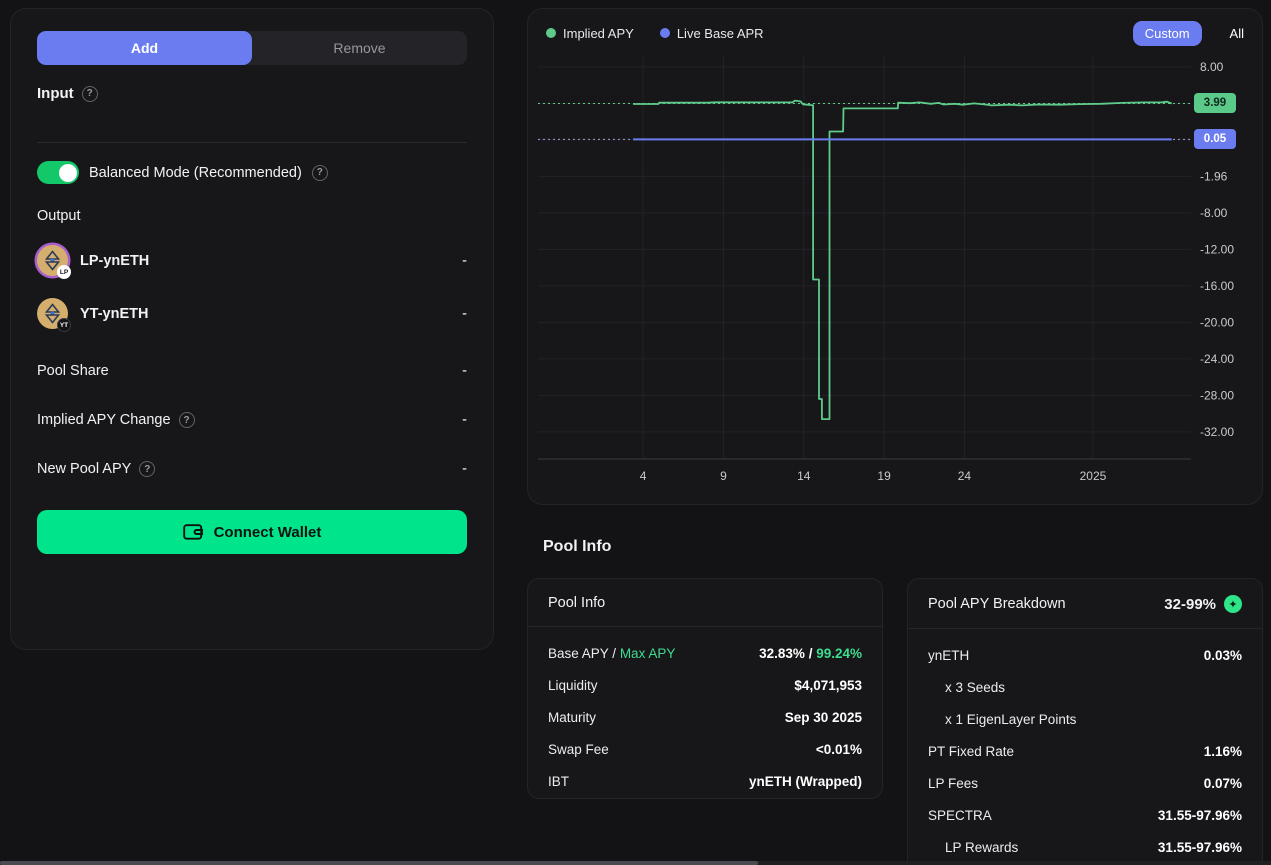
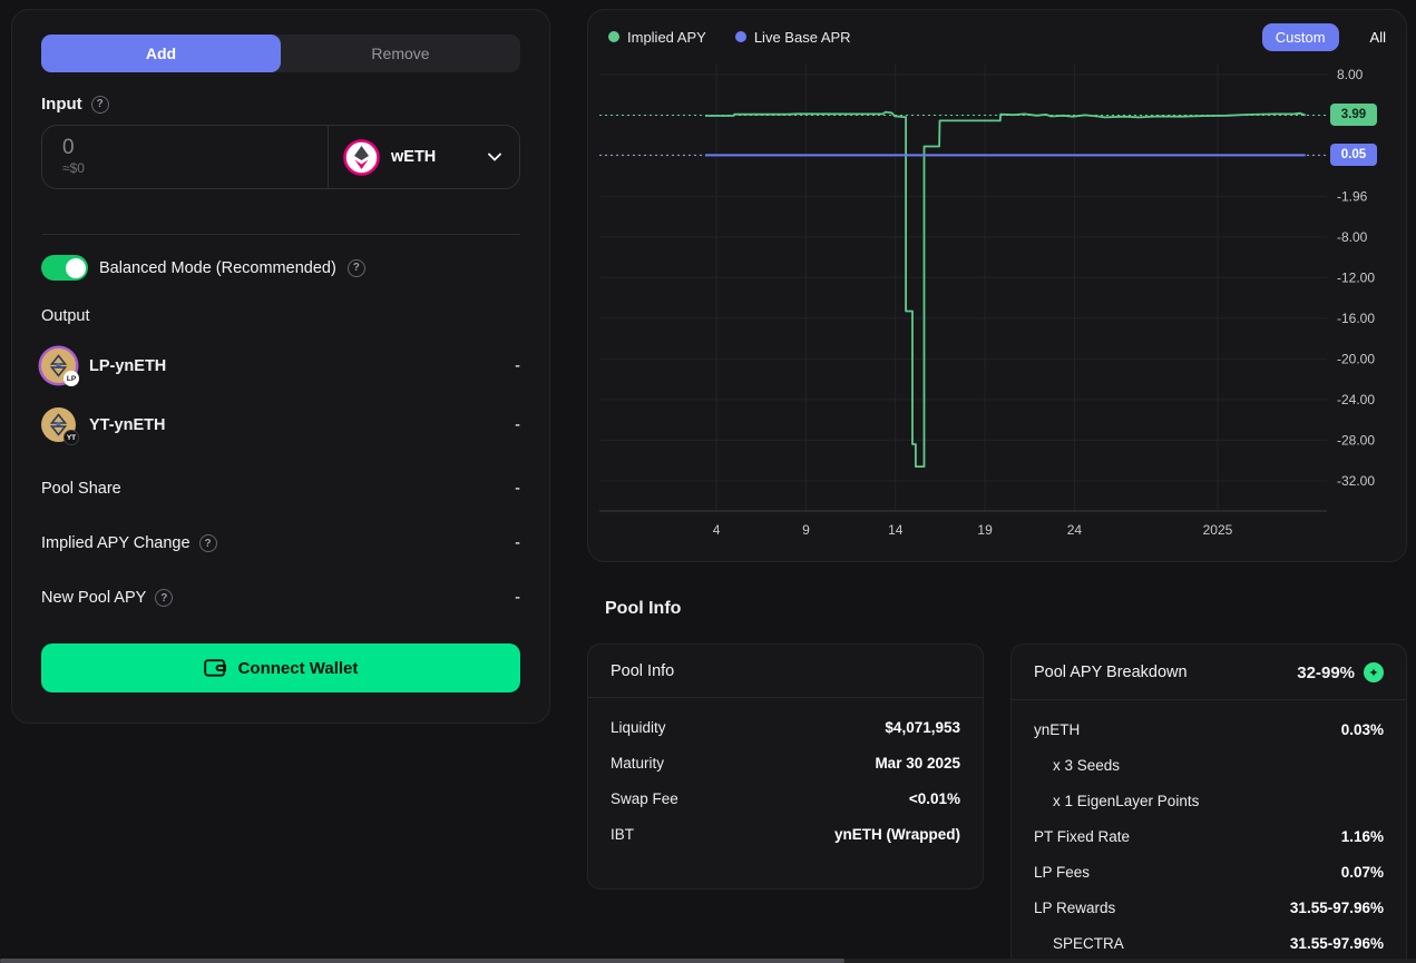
  Add
  Remove
  Input
  ?
+ 0
+ ≈$0
+ wETH
  Balanced Mode (Recommended)
  ?
  Output
  LP-ynETH
  -
  YT-ynETH
  -
  Pool Share
  -
  Implied APY Change
  ?
  -
  New Pool APY
  ?
  -
  Connect Wallet
  4
  9
  14
  19
  24
  2025
  8.00
  -1.96
  -8.00
  -12.00
  -16.00
  -20.00
  -24.00
  -28.00
  -32.00
  Implied APY
  Live Base APR
  Custom
  All
  3.99
  0.05
  Pool Info
  Pool Info
- Base APY / Max APY
- 32.83% / 99.24%
  Liquidity
  $4,071,953
  Maturity
- Sep 30 2025
+ Mar 30 2025
  Swap Fee
  <0.01%
  IBT
  ynETH (Wrapped)
  Pool APY Breakdown
  32-99%
  ✦
  ynETH
  0.03%
  x 3 Seeds
  x 1 EigenLayer Points
  PT Fixed Rate
  1.16%
  LP Fees
  0.07%
- SPECTRA
+ LP Rewards
  31.55-97.96%
- LP Rewards
+ SPECTRA
  31.55-97.96%
